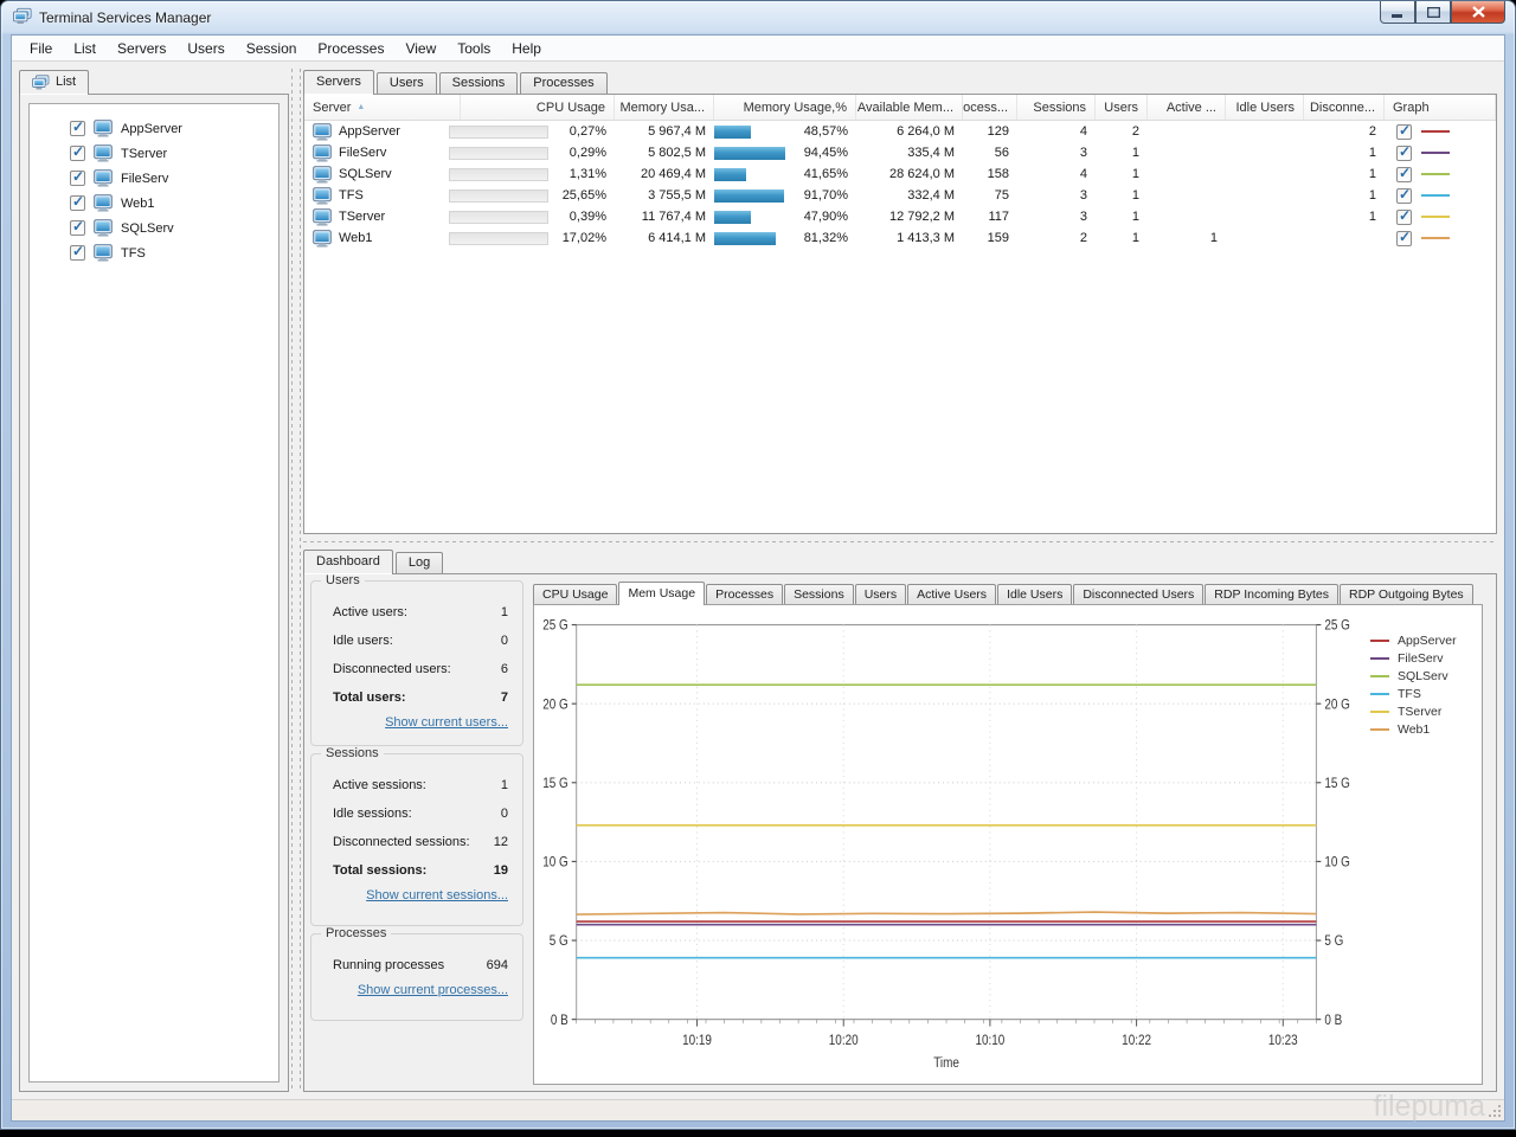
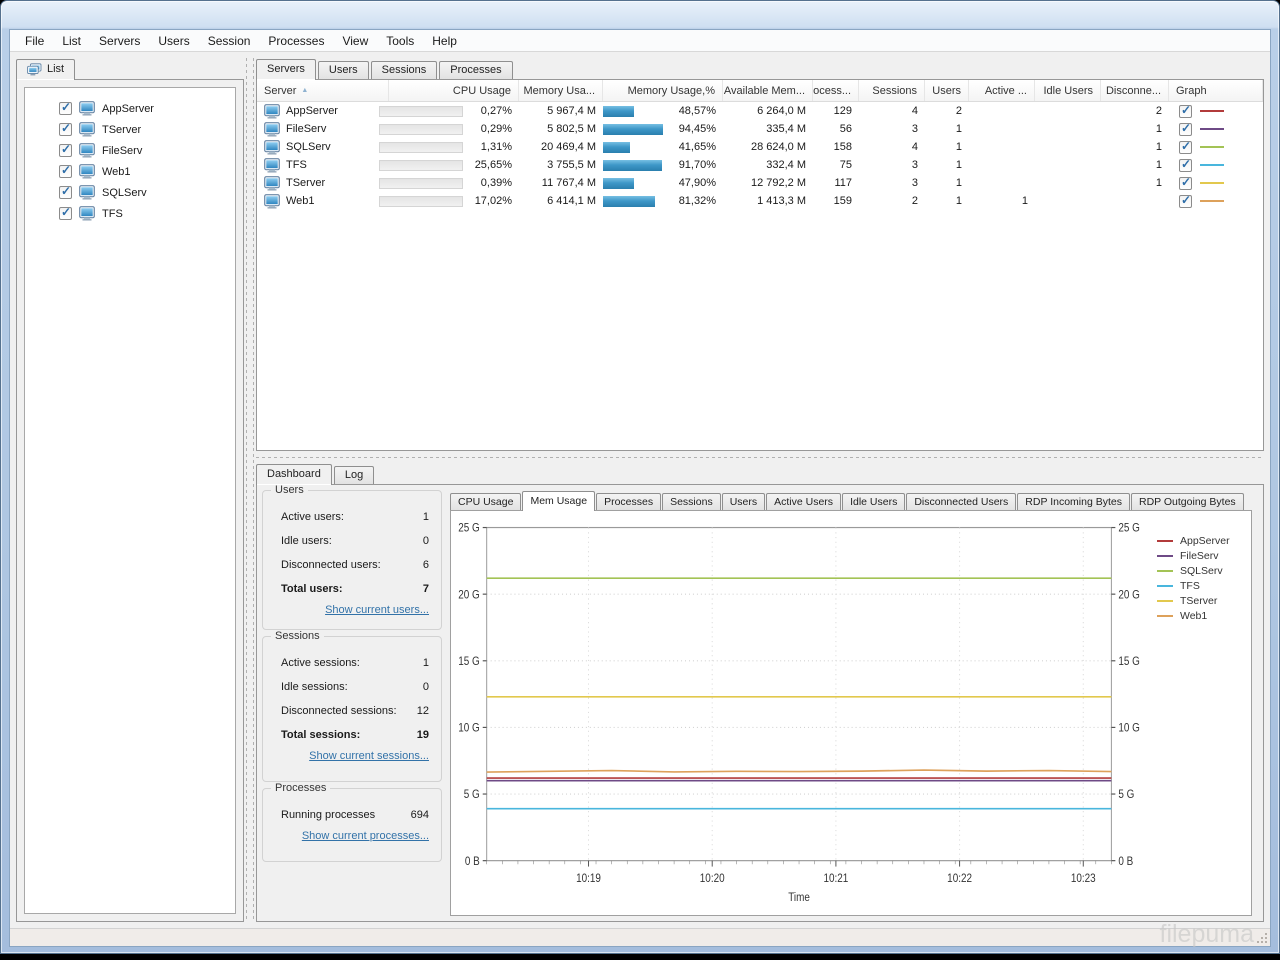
- Terminal Services Manager
  File
  List
  Servers
  Users
  Session
  Processes
  View
  Tools
  Help
  List
  AppServer
  TServer
  FileServ
  Web1
  SQLServ
  TFS
  Servers
  Users
  Sessions
  Processes
  Server
  CPU Usage
  Memory Usa...
  Memory Usage,%
  Available Mem...
  ocess...
  Sessions
  Users
  Active ...
  Idle Users
  Disconne...
  Graph
  AppServer
  0,27%
  5 967,4 M
  48,57%
  6 264,0 M
  129
  4
  2
  2
  FileServ
  0,29%
  5 802,5 M
  94,45%
  335,4 M
  56
  3
  1
  1
  SQLServ
  1,31%
  20 469,4 M
  41,65%
  28 624,0 M
  158
  4
  1
  1
  TFS
  25,65%
  3 755,5 M
  91,70%
  332,4 M
  75
  3
  1
  1
  TServer
  0,39%
  11 767,4 M
  47,90%
  12 792,2 M
  117
  3
  1
  1
  Web1
  17,02%
  6 414,1 M
  81,32%
  1 413,3 M
  159
  2
  1
  1
  Dashboard
  Log
  Users
  Active users:
  1
  Idle users:
  0
  Disconnected users:
  6
  Total users:
  7
  Show current users...
  Sessions
  Active sessions:
  1
  Idle sessions:
  0
  Disconnected sessions:
  12
  Total sessions:
  19
  Show current sessions...
  Processes
  Running processes
  694
  Show current processes...
  CPU Usage
  Mem Usage
  Processes
  Sessions
  Users
  Active Users
  Idle Users
  Disconnected Users
  RDP Incoming Bytes
  RDP Outgoing Bytes
  10:19
  10:20
- 10:10
+ 10:21
  10:22
  10:23
  0 B
  0 B
  5 G
  5 G
  10 G
  10 G
  15 G
  15 G
  20 G
  20 G
  25 G
  25 G
  Time
  AppServer
  FileServ
  SQLServ
  TFS
  TServer
  Web1
  filepuma
